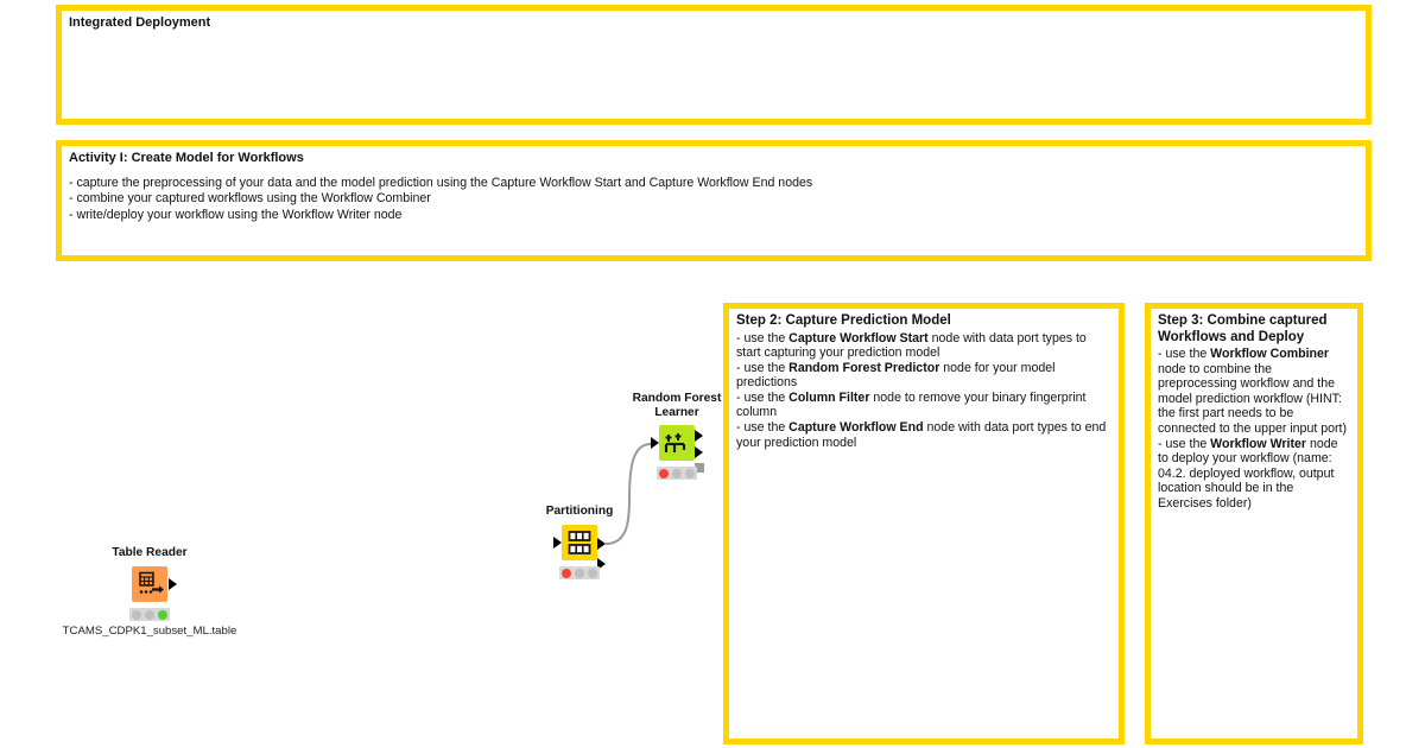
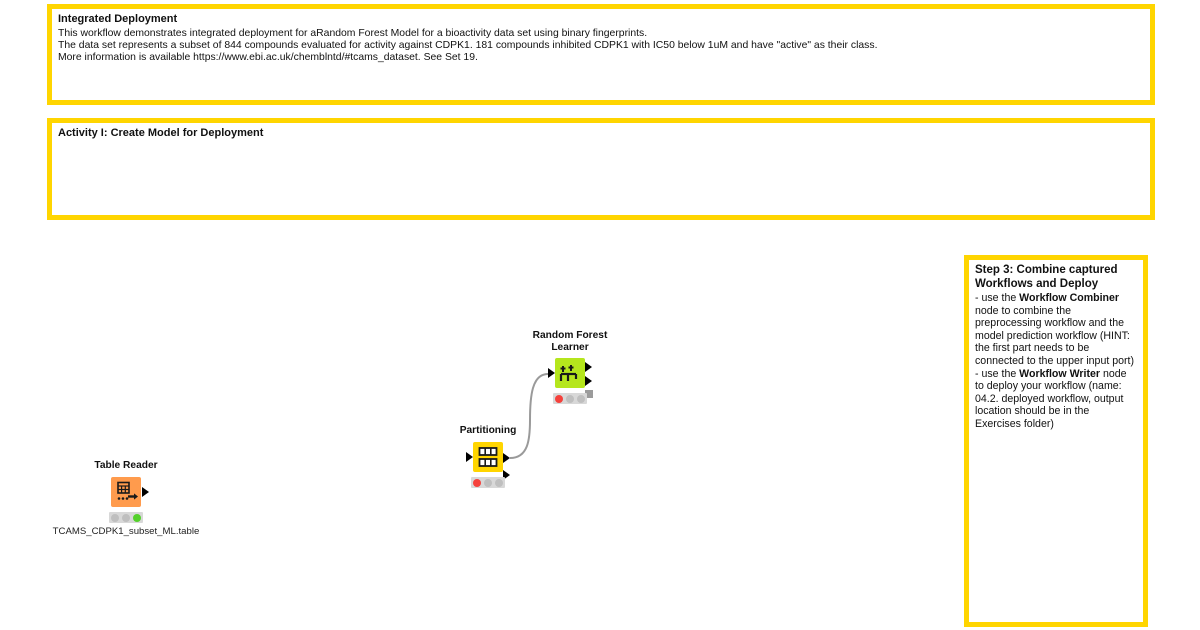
  Integrated Deployment
+ This workflow demonstrates integrated deployment for aRandom Forest Model for a bioactivity data set using binary fingerprints.
+ The data set represents a subset of 844 compounds evaluated for activity against CDPK1. 181 compounds inhibited CDPK1 with IC50 below 1uM and have "active" as their class.
+ More information is available https://www.ebi.ac.uk/chemblntd/#tcams_dataset. See Set 19.
- Activity I: Create Model for Workflows
+ Activity I: Create Model for Deployment
- - capture the preprocessing of your data and the model prediction using the Capture Workflow Start and Capture Workflow End nodes
- - combine your captured workflows using the Workflow Combiner
- - write/deploy your workflow using the Workflow Writer node
- Step 2: Capture Prediction Model
- - use the Capture Workflow Start node with data port types to start capturing your prediction model
- - use the Random Forest Predictor node for your model predictions
- - use the Column Filter node to remove your binary fingerprint column
- - use the Capture Workflow End node with data port types to end your prediction model
  Step 3: Combine captured
  Workflows and Deploy
  - use the Workflow Combiner node to combine the preprocessing workflow and the model prediction workflow (HINT: the first part needs to be connected to the upper input port)
  - use the Workflow Writer node to deploy your workflow (name: 04.2. deployed workflow, output location should be in the Exercises folder)
  Table Reader
  TCAMS_CDPK1_subset_ML.table
  Partitioning
  Random Forest
  Learner
